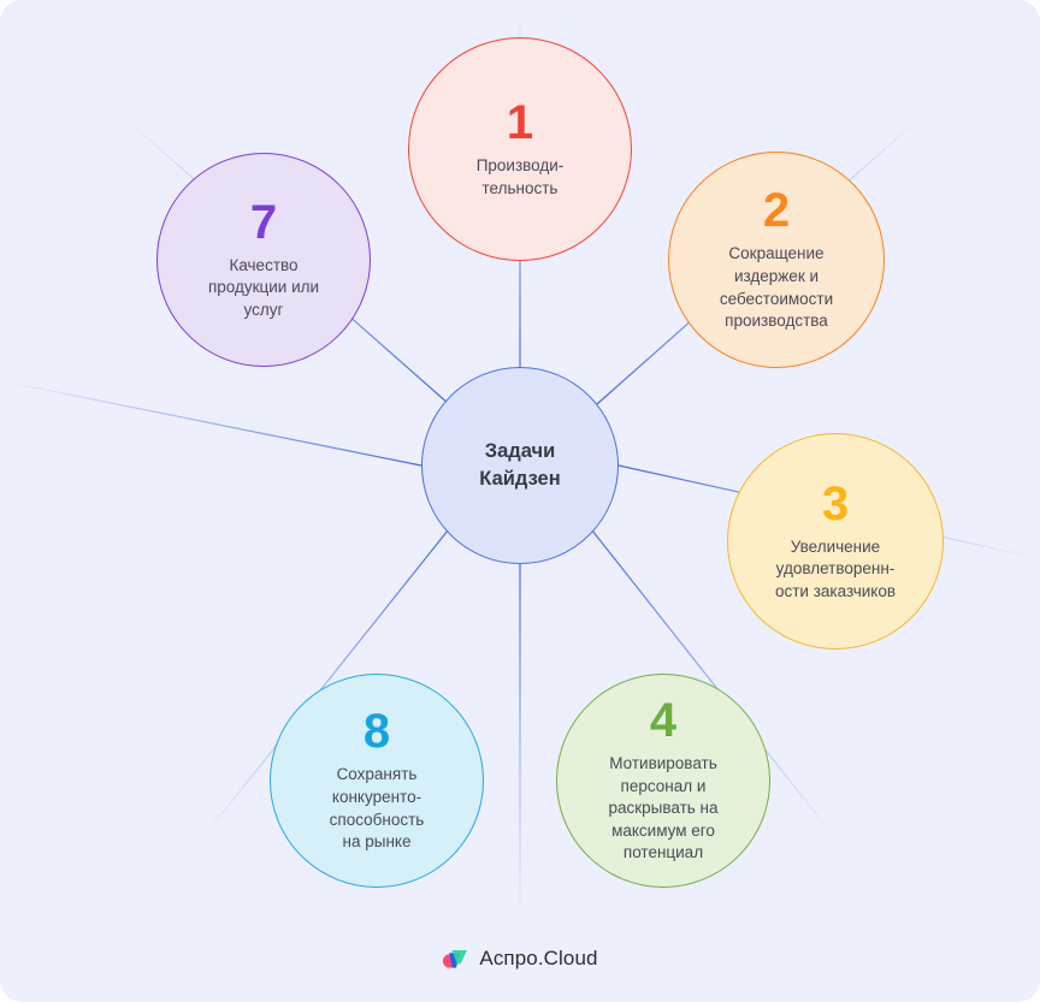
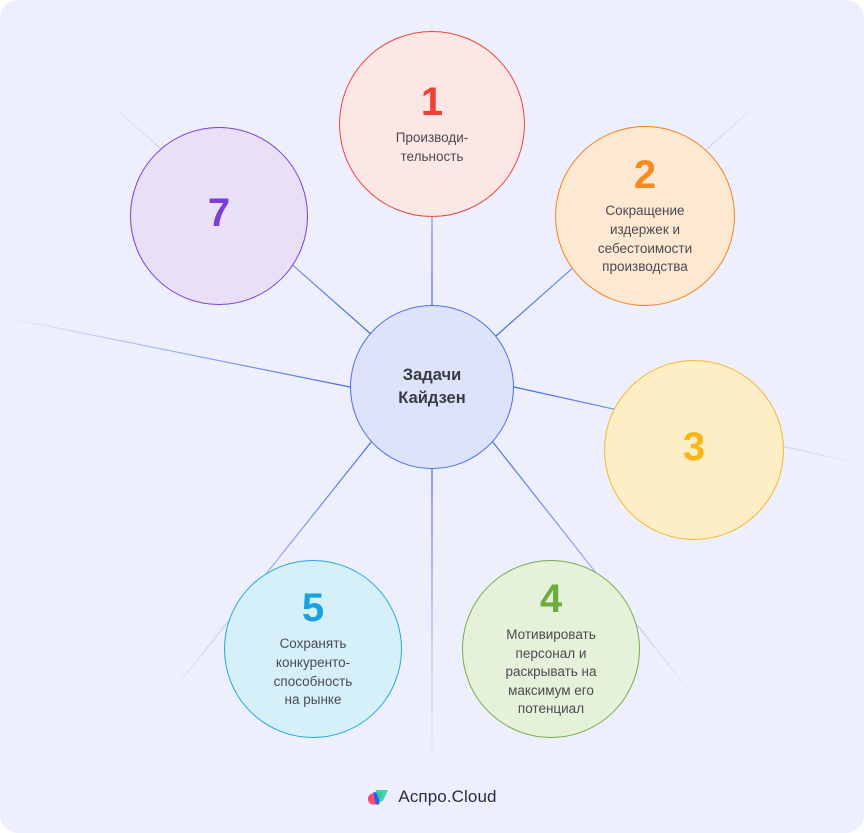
  1
  Производи-
  тельность
  2
  Сокращение
  издержек и
  себестоимости
  производства
  3
- Увеличение
- удовлетворенн-
- ости заказчиков
  4
  Мотивировать
  персонал и
  раскрывать на
  максимум его
  потенциал
- 8
+ 5
  Сохранять
  конкуренто-
  способность
  на рынке
  7
- Качество
- продукции или
- услуг
  Задачи
  Кайдзен
  Аспро.Cloud
